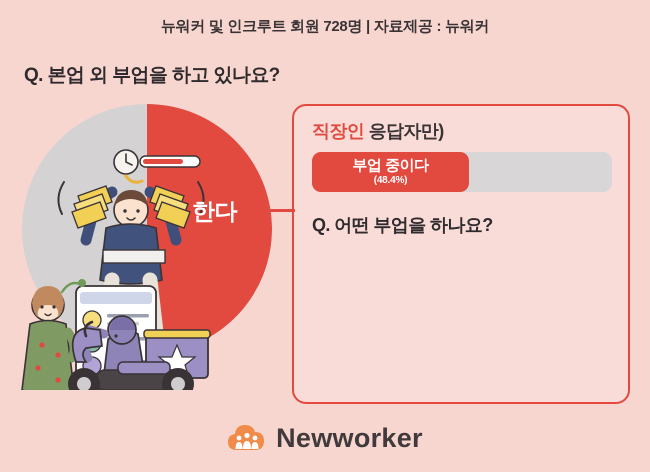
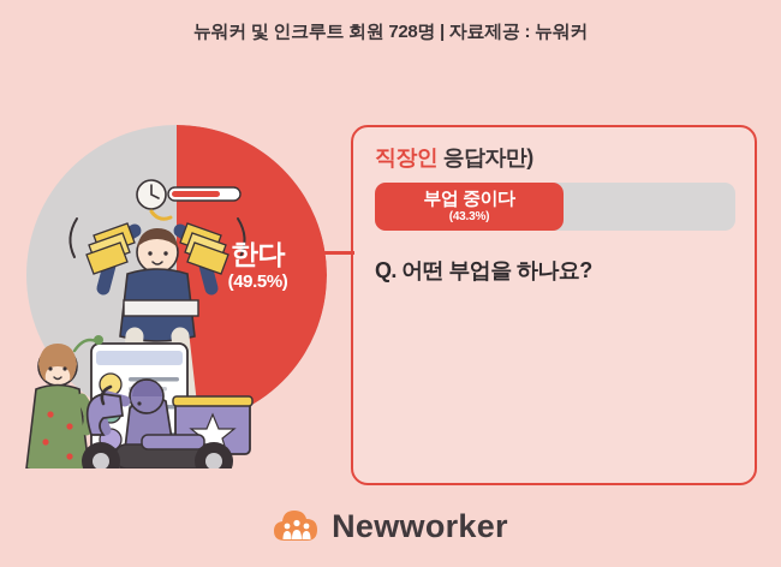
  뉴워커 및 인크루트 회원 728명 | 자료제공 : 뉴워커
- Q. 본업 외 부업을 하고 있나요?
  한다
+ (49.5%)
  직장인 응답자만)
  부업 중이다
- (48.4%)
+ (43.3%)
  Q. 어떤 부업을 하나요?
  Newworker
